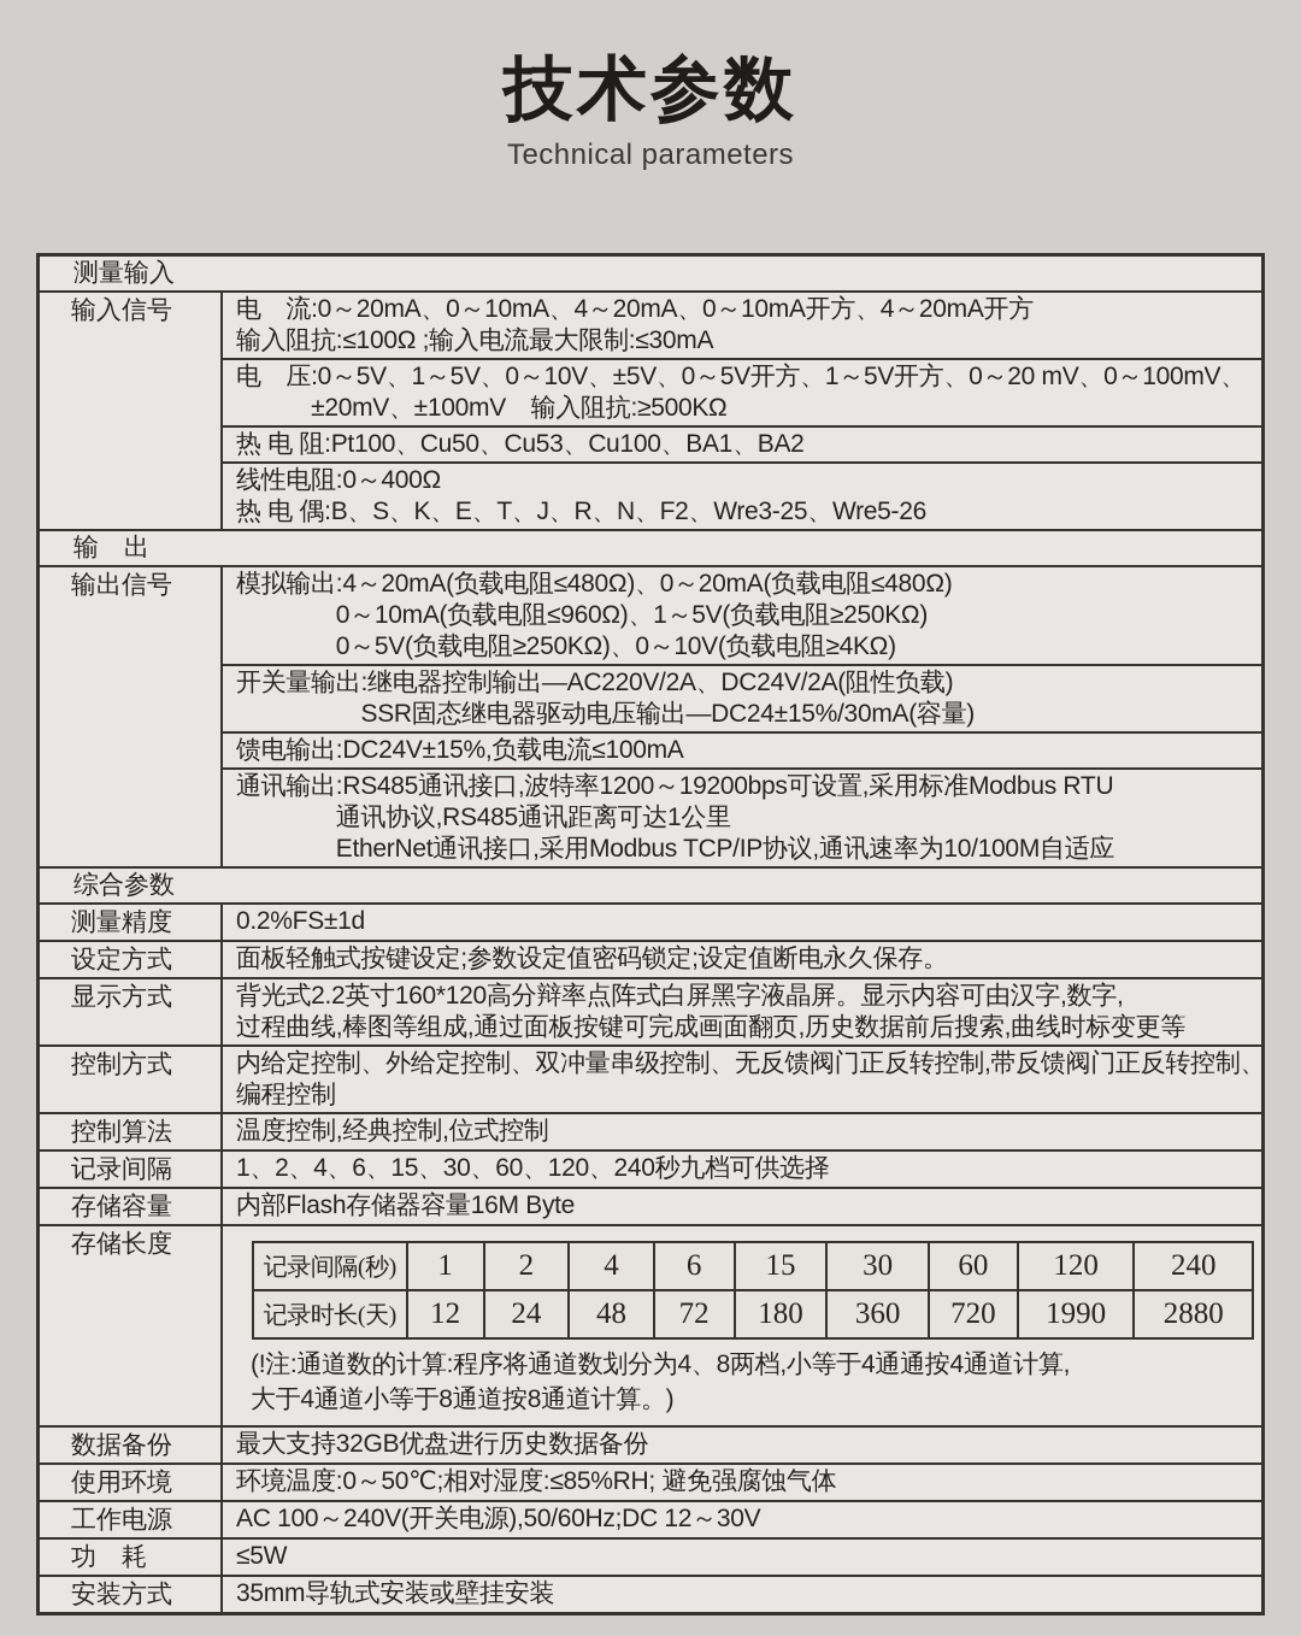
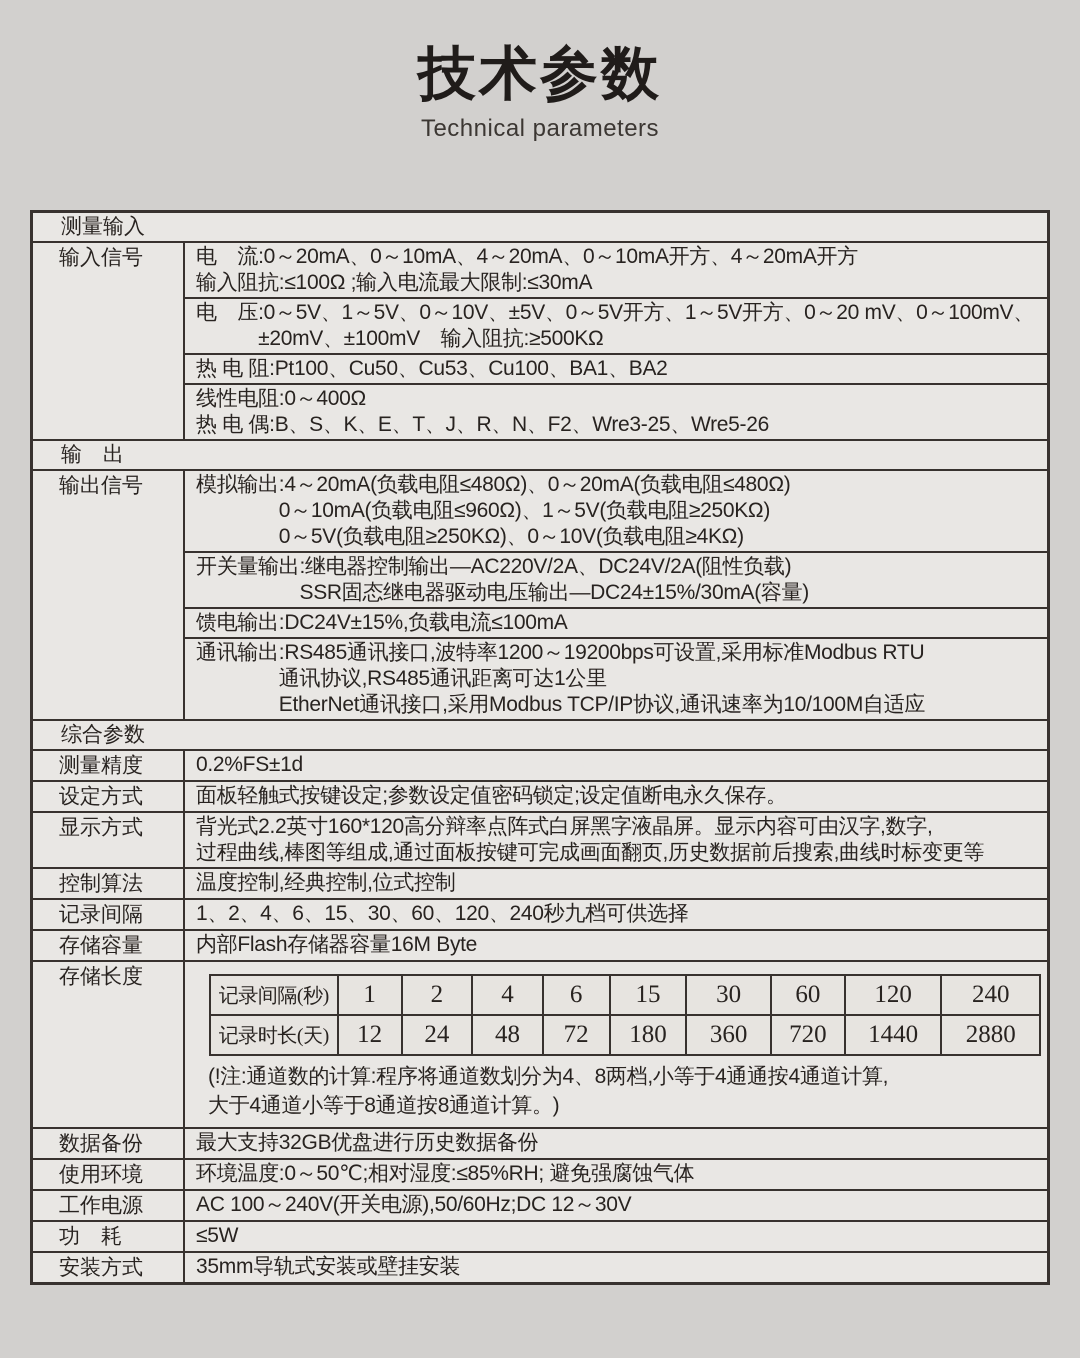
  技术参数
  Technical parameters
  测量输入
  输入信号
  电 流:0～20mA、0～10mA、4～20mA、0～10mA开方、4～20mA开方
  输入阻抗:≤100Ω ;输入电流最大限制:≤30mA
  电 压:0～5V、1～5V、0～10V、±5V、0～5V开方、1～5V开方、0～20 mV、0～100mV、
  ±20mV、±100mV 输入阻抗:≥500KΩ
  热 电 阻:Pt100、Cu50、Cu53、Cu100、BA1、BA2
  线性电阻:0～400Ω
  热 电 偶:B、S、K、E、T、J、R、N、F2、Wre3-25、Wre5-26
  输 出
  输出信号
  模拟输出:4～20mA(负载电阻≤480Ω)、0～20mA(负载电阻≤480Ω)
  0～10mA(负载电阻≤960Ω)、1～5V(负载电阻≥250KΩ)
  0～5V(负载电阻≥250KΩ)、0～10V(负载电阻≥4KΩ)
  开关量输出:继电器控制输出—AC220V/2A、DC24V/2A(阻性负载)
  SSR固态继电器驱动电压输出—DC24±15%/30mA(容量)
  馈电输出:DC24V±15%,负载电流≤100mA
  通讯输出:RS485通讯接口,波特率1200～19200bps可设置,采用标准Modbus RTU
  通讯协议,RS485通讯距离可达1公里
  EtherNet通讯接口,采用Modbus TCP/IP协议,通讯速率为10/100M自适应
  综合参数
  测量精度
  0.2%FS±1d
  设定方式
  面板轻触式按键设定;参数设定值密码锁定;设定值断电永久保存。
  显示方式
  背光式2.2英寸160*120高分辩率点阵式白屏黑字液晶屏。显示内容可由汉字,数字,
  过程曲线,棒图等组成,通过面板按键可完成画面翻页,历史数据前后搜索,曲线时标变更等
- 控制方式
- 内给定控制、外给定控制、双冲量串级控制、无反馈阀门正反转控制,带反馈阀门正反转控制、
- 编程控制
  控制算法
  温度控制,经典控制,位式控制
  记录间隔
  1、2、4、6、15、30、60、120、240秒九档可供选择
  存储容量
  内部Flash存储器容量16M Byte
  存储长度
  记录间隔(秒)	1	2	4	6	15	30	60	120	240
- 记录时长(天)	12	24	48	72	180	360	720	1990	2880
+ 记录时长(天)	12	24	48	72	180	360	720	1440	2880
  (!注:通道数的计算:程序将通道数划分为4、8两档,小等于4通通按4通道计算,
  大于4通道小等于8通道按8通道计算。)
  数据备份
  最大支持32GB优盘进行历史数据备份
  使用环境
  环境温度:0～50℃;相对湿度:≤85%RH; 避免强腐蚀气体
  工作电源
  AC 100～240V(开关电源),50/60Hz;DC 12～30V
  功 耗
  ≤5W
  安装方式
  35mm导轨式安装或壁挂安装
